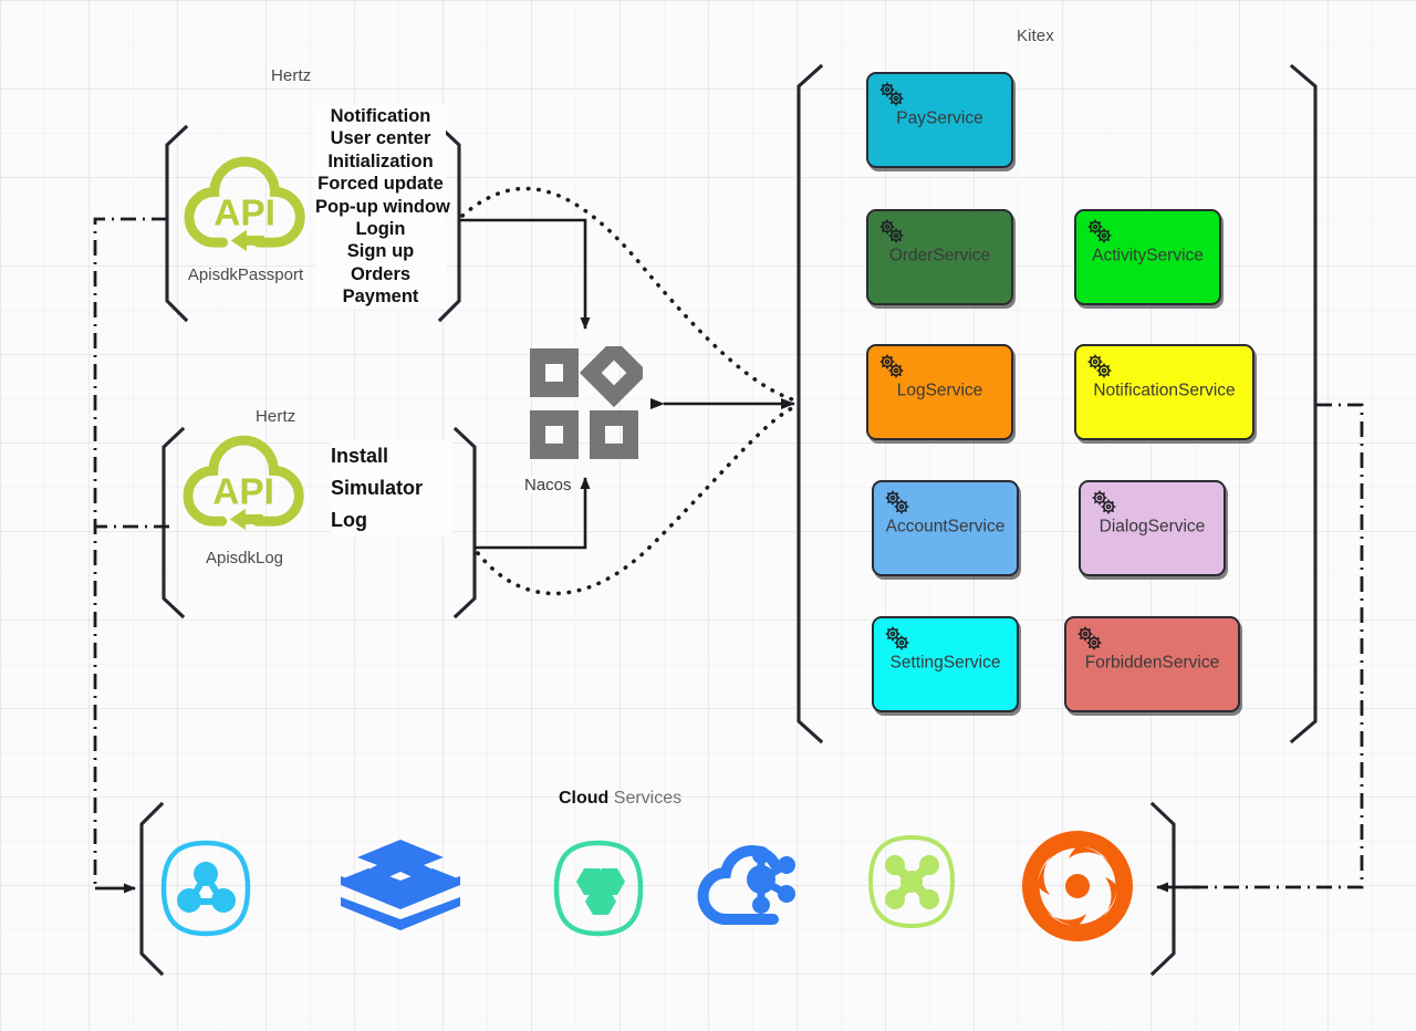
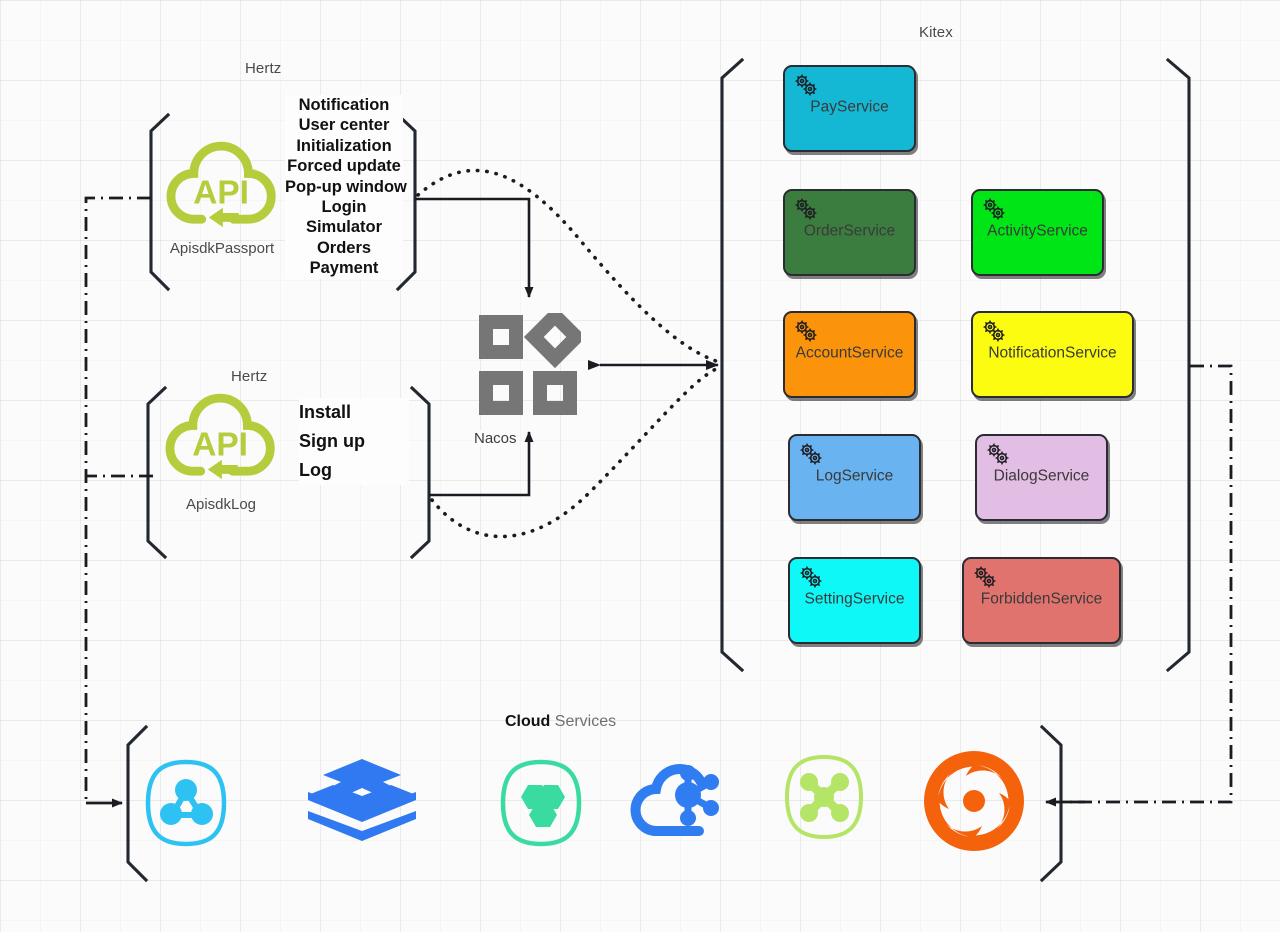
  Hertz
  Hertz
  Kitex
  Cloud Services
  API
  ApisdkPassport
  Notification
  User center
  Initialization
  Forced update
  Pop-up window
  Login
- Sign up
+ Simulator
  Orders
  Payment
  API
  ApisdkLog
  Install
- Simulator
+ Sign up
  Log
  Nacos
  PayService
  OrderService
  ActivityService
- LogService
+ AccountService
  NotificationService
- AccountService
+ LogService
  DialogService
  SettingService
  ForbiddenService
